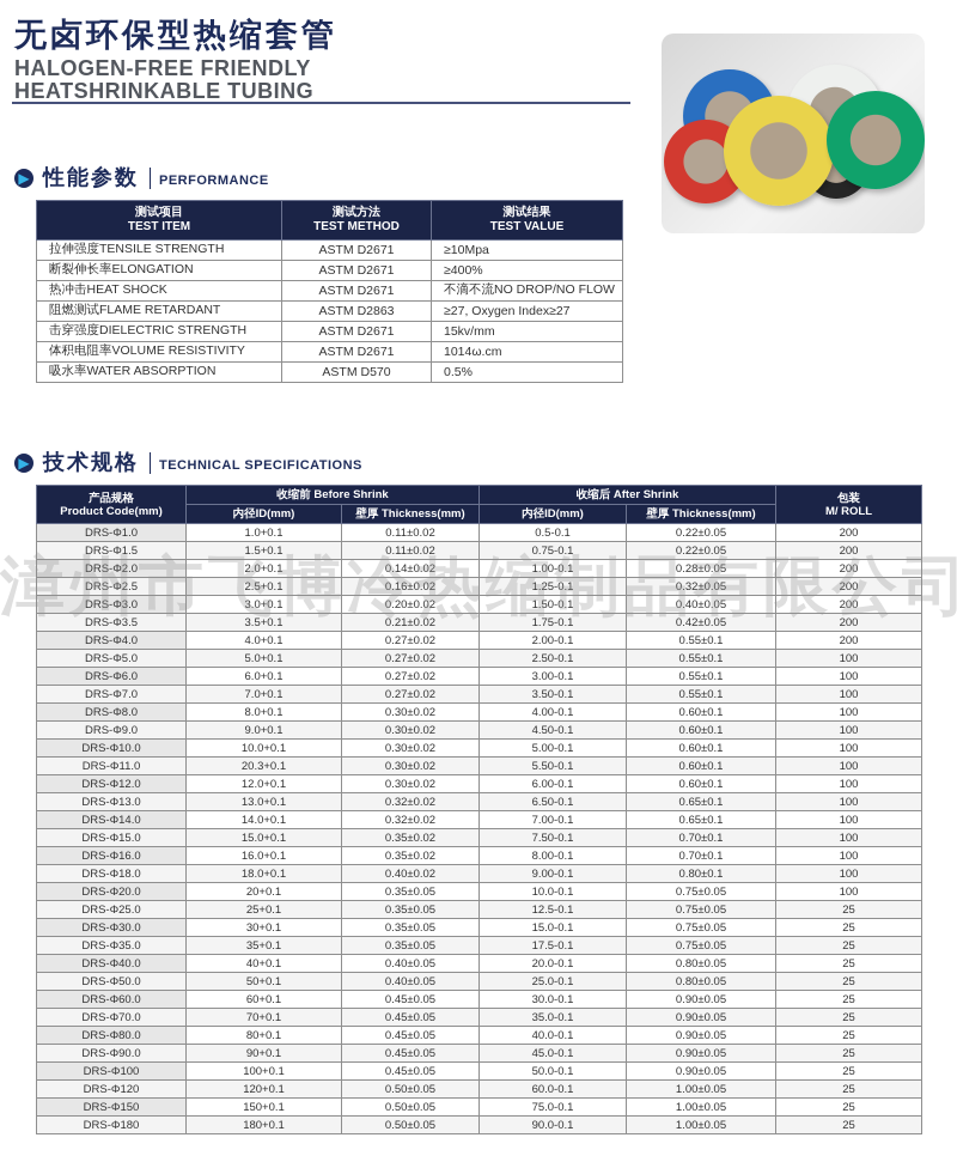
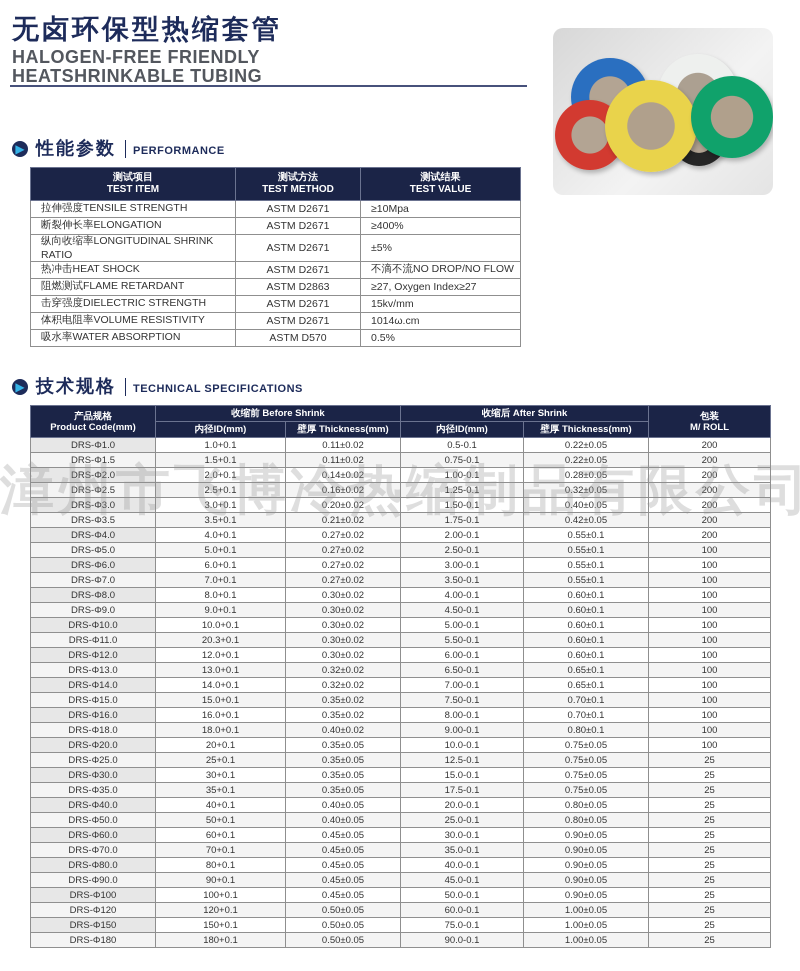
  无卤环保型热缩套管
  HALOGEN-FREE FRIENDLY
  HEATSHRINKABLE TUBING
  ▶
  性能参数
  PERFORMANCE
  测试项目 TEST ITEM	测试方法 TEST METHOD	测试结果 TEST VALUE
  拉伸强度TENSILE STRENGTH	ASTM D2671	≥10Mpa
  断裂伸长率ELONGATION	ASTM D2671	≥400%
+ 纵向收缩率LONGITUDINAL SHRINK RATIO	ASTM D2671	±5%
  热冲击HEAT SHOCK	ASTM D2671	不滴不流NO DROP/NO FLOW
  阻燃测试FLAME RETARDANT	ASTM D2863	≥27, Oxygen Index≥27
  击穿强度DIELECTRIC STRENGTH	ASTM D2671	15kv/mm
  体积电阻率VOLUME RESISTIVITY	ASTM D2671	1014ω.cm
  吸水率WATER ABSORPTION	ASTM D570	0.5%
  ▶
  技术规格
  TECHNICAL SPECIFICATIONS
  产品规格 Product Code(mm)	收缩前 Before Shrink	收缩后 After Shrink	包装 M/ ROLL
  内径ID(mm)	壁厚 Thickness(mm)	内径ID(mm)	壁厚 Thickness(mm)
  DRS-Φ1.0	1.0+0.1	0.11±0.02	0.5-0.1	0.22±0.05	200
  DRS-Φ1.5	1.5+0.1	0.11±0.02	0.75-0.1	0.22±0.05	200
  DRS-Φ2.0	2.0+0.1	0.14±0.02	1.00-0.1	0.28±0.05	200
  DRS-Φ2.5	2.5+0.1	0.16±0.02	1.25-0.1	0.32±0.05	200
  DRS-Φ3.0	3.0+0.1	0.20±0.02	1.50-0.1	0.40±0.05	200
  DRS-Φ3.5	3.5+0.1	0.21±0.02	1.75-0.1	0.42±0.05	200
  DRS-Φ4.0	4.0+0.1	0.27±0.02	2.00-0.1	0.55±0.1	200
  DRS-Φ5.0	5.0+0.1	0.27±0.02	2.50-0.1	0.55±0.1	100
  DRS-Φ6.0	6.0+0.1	0.27±0.02	3.00-0.1	0.55±0.1	100
  DRS-Φ7.0	7.0+0.1	0.27±0.02	3.50-0.1	0.55±0.1	100
  DRS-Φ8.0	8.0+0.1	0.30±0.02	4.00-0.1	0.60±0.1	100
  DRS-Φ9.0	9.0+0.1	0.30±0.02	4.50-0.1	0.60±0.1	100
  DRS-Φ10.0	10.0+0.1	0.30±0.02	5.00-0.1	0.60±0.1	100
  DRS-Φ11.0	20.3+0.1	0.30±0.02	5.50-0.1	0.60±0.1	100
  DRS-Φ12.0	12.0+0.1	0.30±0.02	6.00-0.1	0.60±0.1	100
  DRS-Φ13.0	13.0+0.1	0.32±0.02	6.50-0.1	0.65±0.1	100
  DRS-Φ14.0	14.0+0.1	0.32±0.02	7.00-0.1	0.65±0.1	100
  DRS-Φ15.0	15.0+0.1	0.35±0.02	7.50-0.1	0.70±0.1	100
  DRS-Φ16.0	16.0+0.1	0.35±0.02	8.00-0.1	0.70±0.1	100
  DRS-Φ18.0	18.0+0.1	0.40±0.02	9.00-0.1	0.80±0.1	100
  DRS-Φ20.0	20+0.1	0.35±0.05	10.0-0.1	0.75±0.05	100
  DRS-Φ25.0	25+0.1	0.35±0.05	12.5-0.1	0.75±0.05	25
  DRS-Φ30.0	30+0.1	0.35±0.05	15.0-0.1	0.75±0.05	25
  DRS-Φ35.0	35+0.1	0.35±0.05	17.5-0.1	0.75±0.05	25
  DRS-Φ40.0	40+0.1	0.40±0.05	20.0-0.1	0.80±0.05	25
  DRS-Φ50.0	50+0.1	0.40±0.05	25.0-0.1	0.80±0.05	25
  DRS-Φ60.0	60+0.1	0.45±0.05	30.0-0.1	0.90±0.05	25
  DRS-Φ70.0	70+0.1	0.45±0.05	35.0-0.1	0.90±0.05	25
  DRS-Φ80.0	80+0.1	0.45±0.05	40.0-0.1	0.90±0.05	25
  DRS-Φ90.0	90+0.1	0.45±0.05	45.0-0.1	0.90±0.05	25
  DRS-Φ100	100+0.1	0.45±0.05	50.0-0.1	0.90±0.05	25
  DRS-Φ120	120+0.1	0.50±0.05	60.0-0.1	1.00±0.05	25
  DRS-Φ150	150+0.1	0.50±0.05	75.0-0.1	1.00±0.05	25
  DRS-Φ180	180+0.1	0.50±0.05	90.0-0.1	1.00±0.05	25
  漳州市飞博冷热缩制品有限公司
